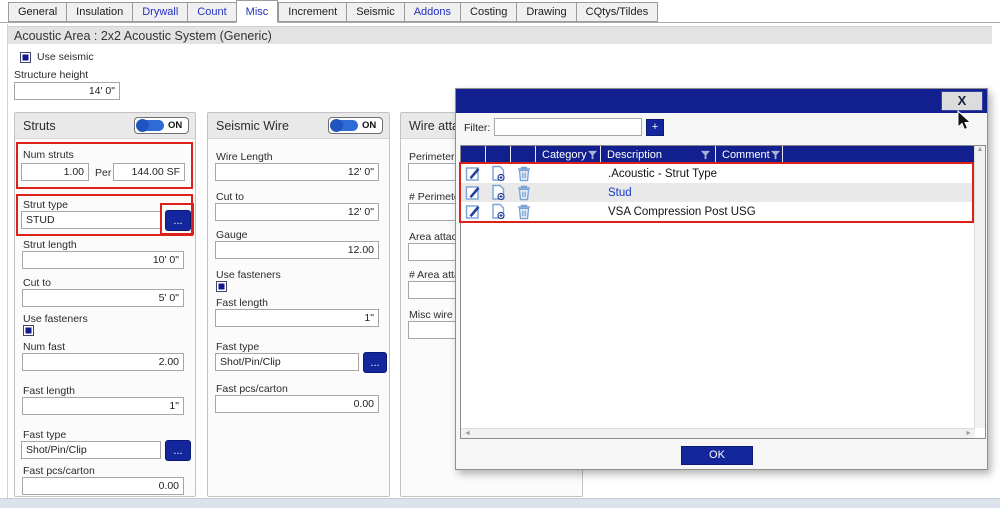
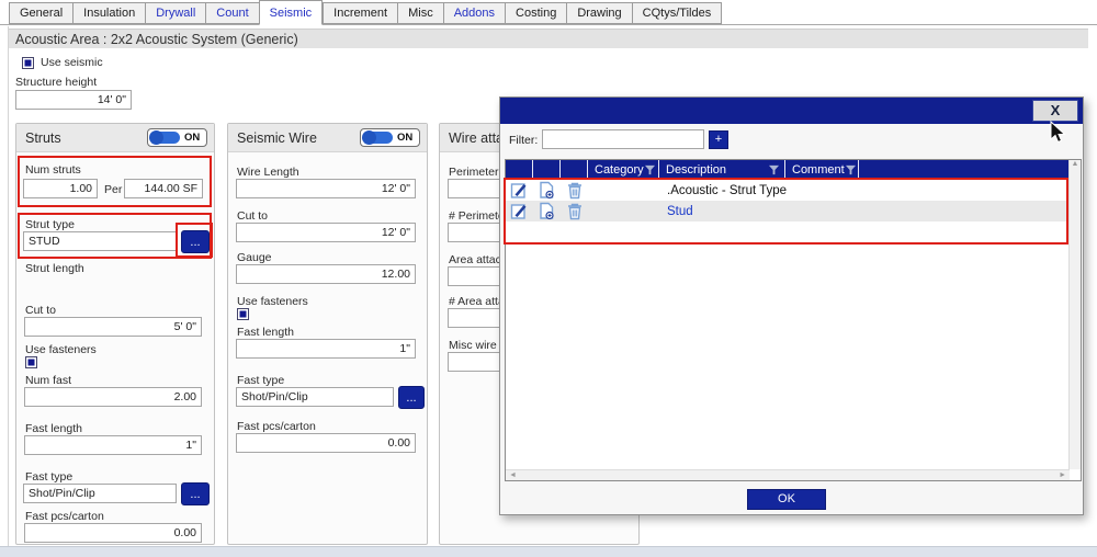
  General
  Insulation
  Drywall
  Count
- Misc
+ Seismic
  Increment
- Seismic
+ Misc
  Addons
  Costing
  Drawing
  CQtys/Tildes
  Acoustic Area : 2x2 Acoustic System (Generic)
  Use seismic
  Structure height
  14' 0"
  Struts
  ON
  Num struts
  1.00
  Per
  144.00 SF
  Strut type
  STUD
  ...
  Strut length
- 10' 0"
  Cut to
  5' 0"
  Use fasteners
  Num fast
  2.00
  Fast length
  1"
  Fast type
  Shot/Pin/Clip
  ...
  Fast pcs/carton
  0.00
  Seismic Wire
  ON
  Wire Length
  12' 0"
  Cut to
  12' 0"
  Gauge
  12.00
  Use fasteners
  Fast length
  1"
  Fast type
  Shot/Pin/Clip
  ...
  Fast pcs/carton
  0.00
  Wire att
  Perimeter
  # Perimet
  Area atta
  # Area att
  Misc wire
  X
  Filter:
  +
  Category
  Description
  Comment
  .Acoustic - Strut Type
  Stud
- VSA Compression Post USG
  OK
